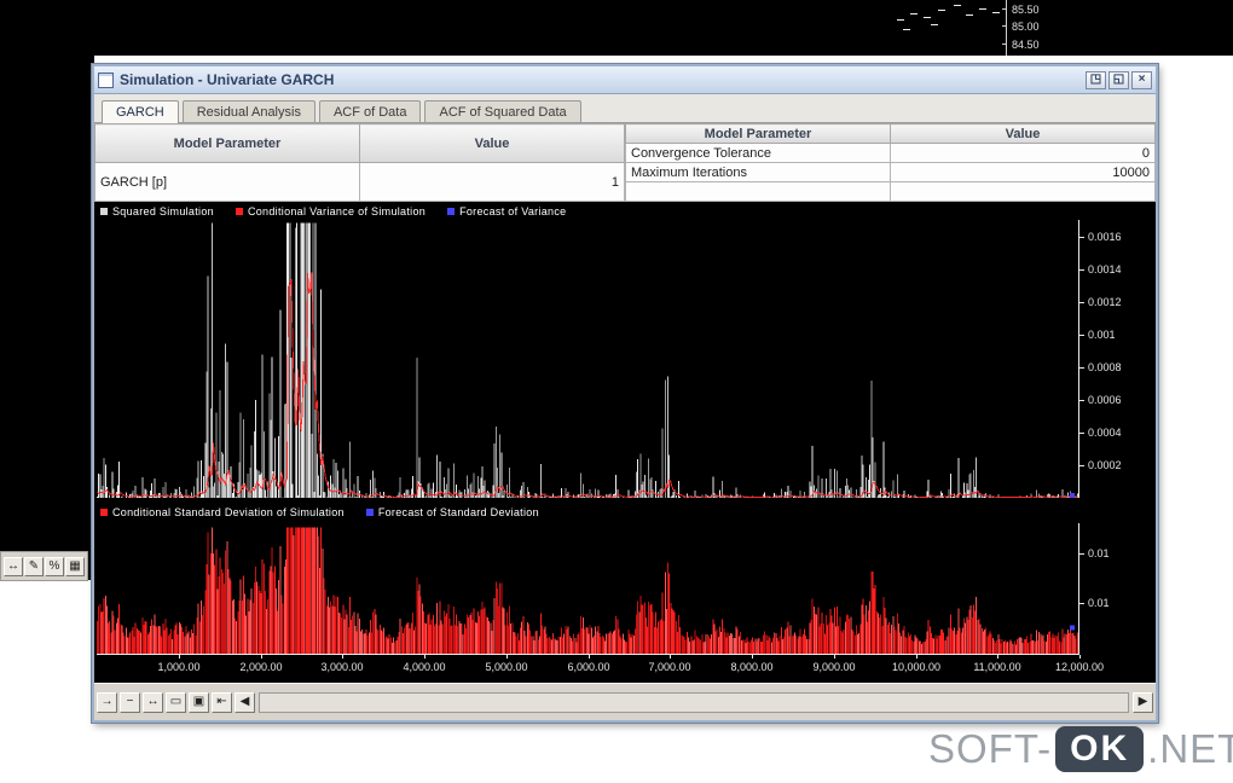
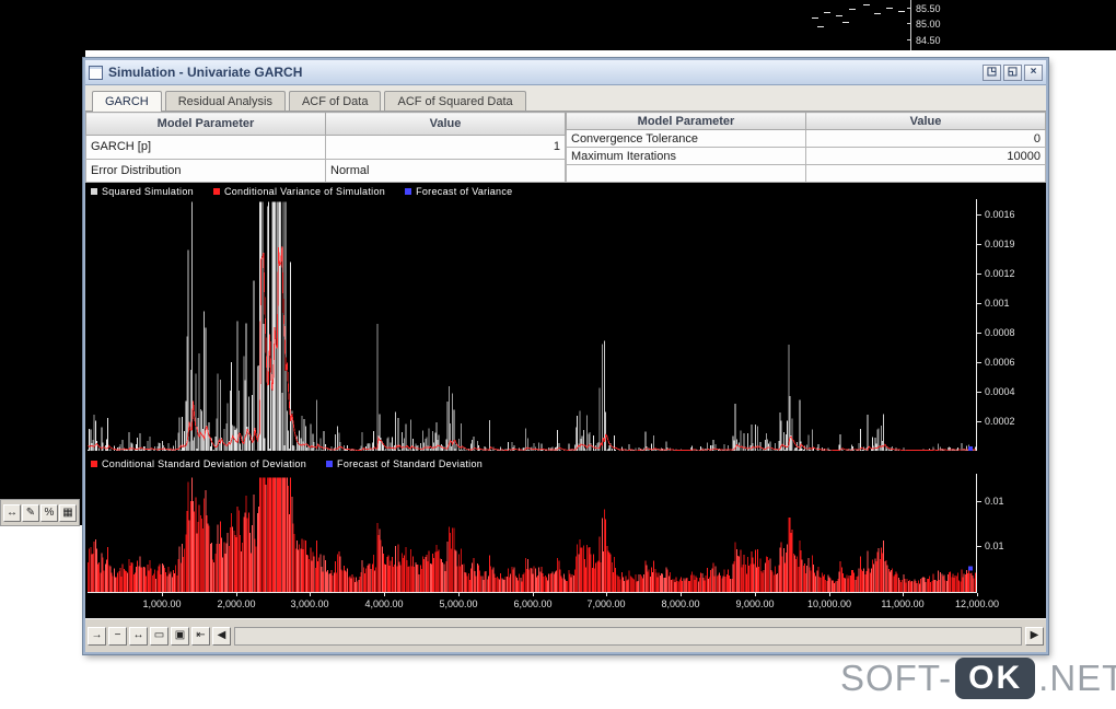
  85.50
  85.00
  84.50
  ↔
  ✎
  %
  ▦
  Simulation - Univariate GARCH
  ◳
  ◱
  ×
  GARCH
  Residual Analysis
  ACF of Data
  ACF of Squared Data
  Model Parameter	Value
  GARCH [p]	1
+ Error Distribution	Normal
  Model Parameter	Value
  Convergence Tolerance	0
  Maximum Iterations	10000
  Squared Simulation
  Conditional Variance of Simulation
  Forecast of Variance
- Conditional Standard Deviation of Simulation
+ Conditional Standard Deviation of Deviation
  Forecast of Standard Deviation
  0.0016
- 0.0014
+ 0.0019
  0.0012
  0.001
  0.0008
  0.0006
  0.0004
  0.0002
  0.01
  0.01
  1,000.00
  2,000.00
  3,000.00
  4,000.00
  5,000.00
  6,000.00
  7,000.00
  8,000.00
  9,000.00
  10,000.00
  11,000.00
  12,000.00
  →
  −
  ↔
  ▭
  ▣
  ⇤
  ◀
  ▶
  SOFT-
  OK
  .NET
